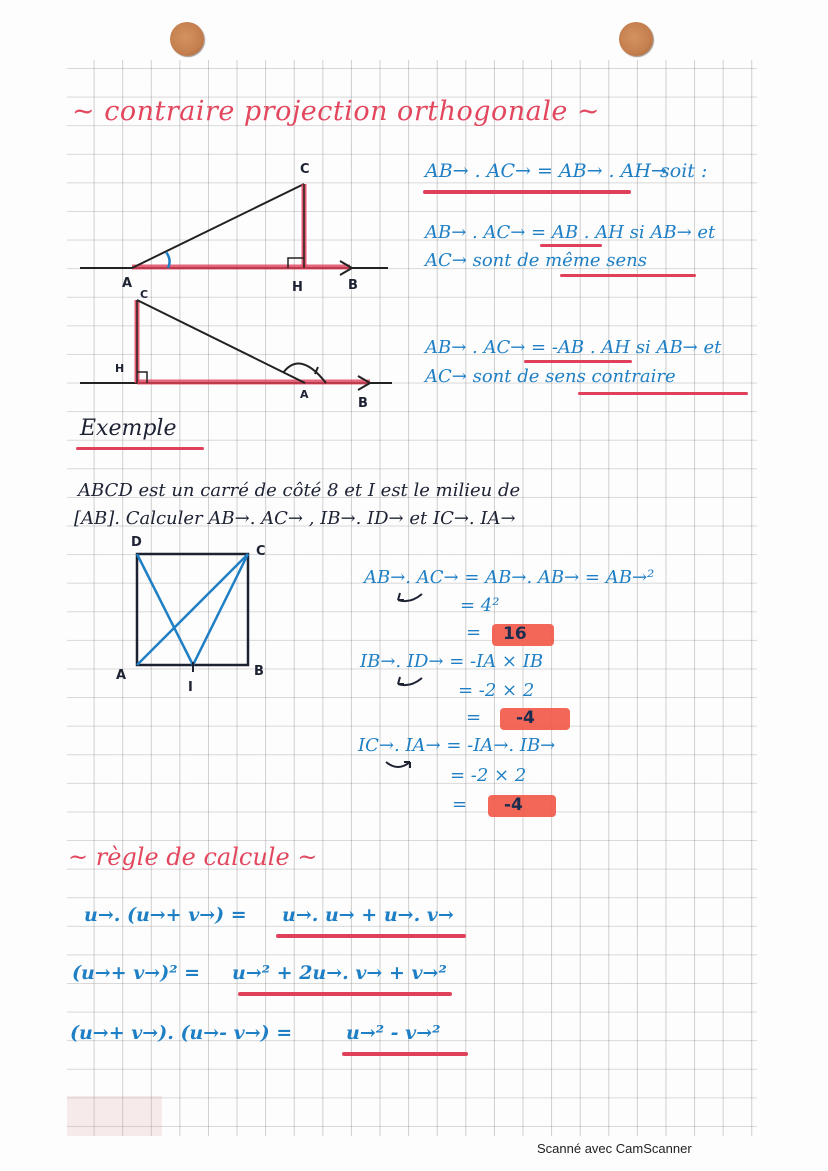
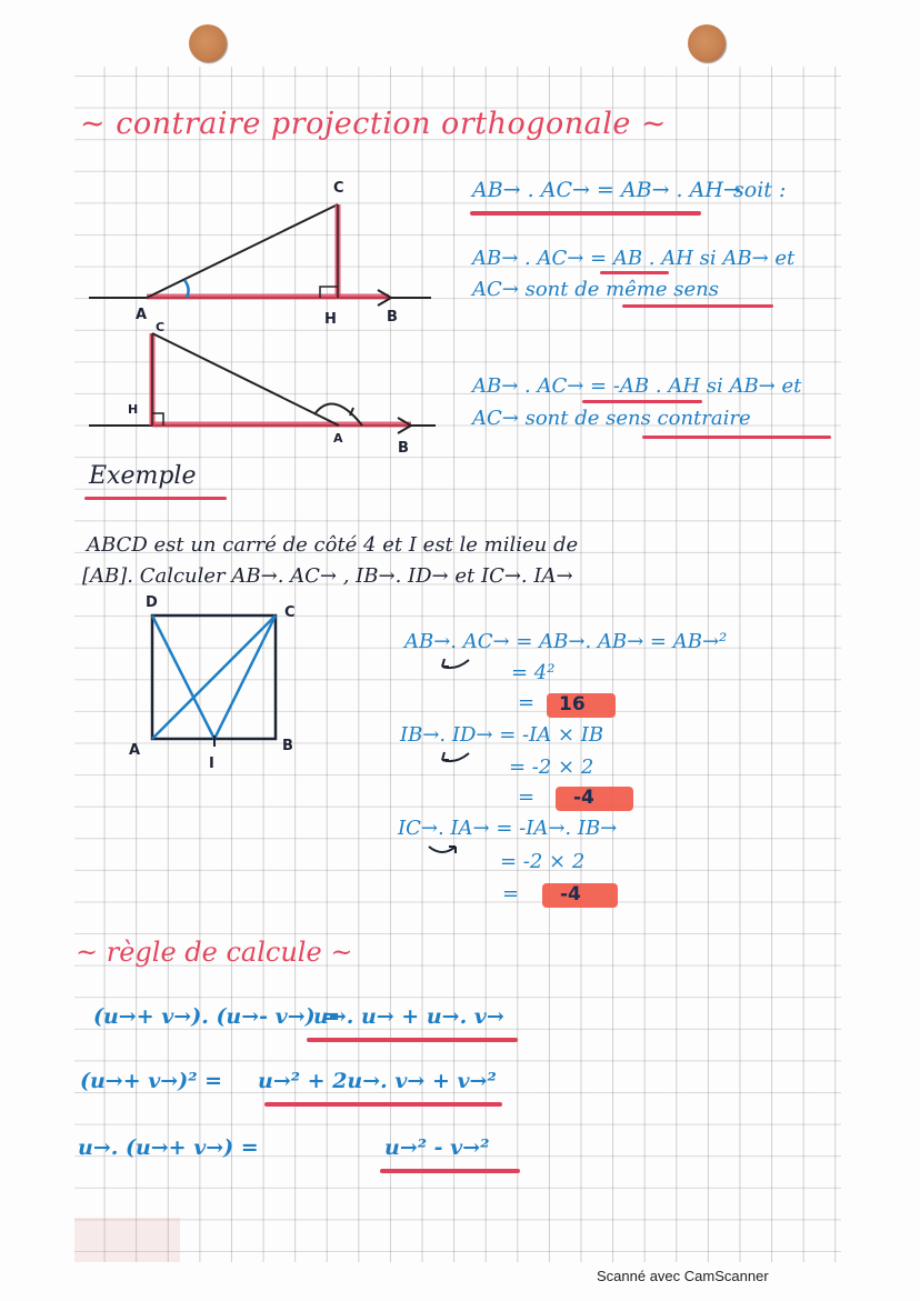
  ~ contraire projection orthogonale ~
  A
  H
  B
  C
  C
  H
  A
  B
  AB→ . AC→ = AB→ . AH→
  soit :
  AB→ . AC→ = AB . AH si AB→ et
  AC→ sont de même sens
  AB→ . AC→ = -AB . AH si AB→ et
  AC→ sont de sens contraire
  Exemple
- ABCD est un carré de côté 8 et I est le milieu de
+ ABCD est un carré de côté 4 et I est le milieu de
  [AB]. Calculer AB→. AC→ , IB→. ID→ et IC→. IA→
  D
  C
  A
  B
  I
  AB→. AC→ = AB→. AB→ = AB→²
  = 4²
  =
  16
  IB→. ID→ = -IA × IB
  = -2 × 2
  =
  -4
  IC→. IA→ = -IA→. IB→
  = -2 × 2
  =
  -4
  ~ règle de calcule ~
- u→. (u→+ v→) =
+ (u→+ v→). (u→- v→) =
  u→. u→ + u→. v→
  (u→+ v→)² =
  u→² + 2u→. v→ + v→²
- (u→+ v→). (u→- v→) =
+ u→. (u→+ v→) =
  u→² - v→²
  Scanné avec CamScanner
